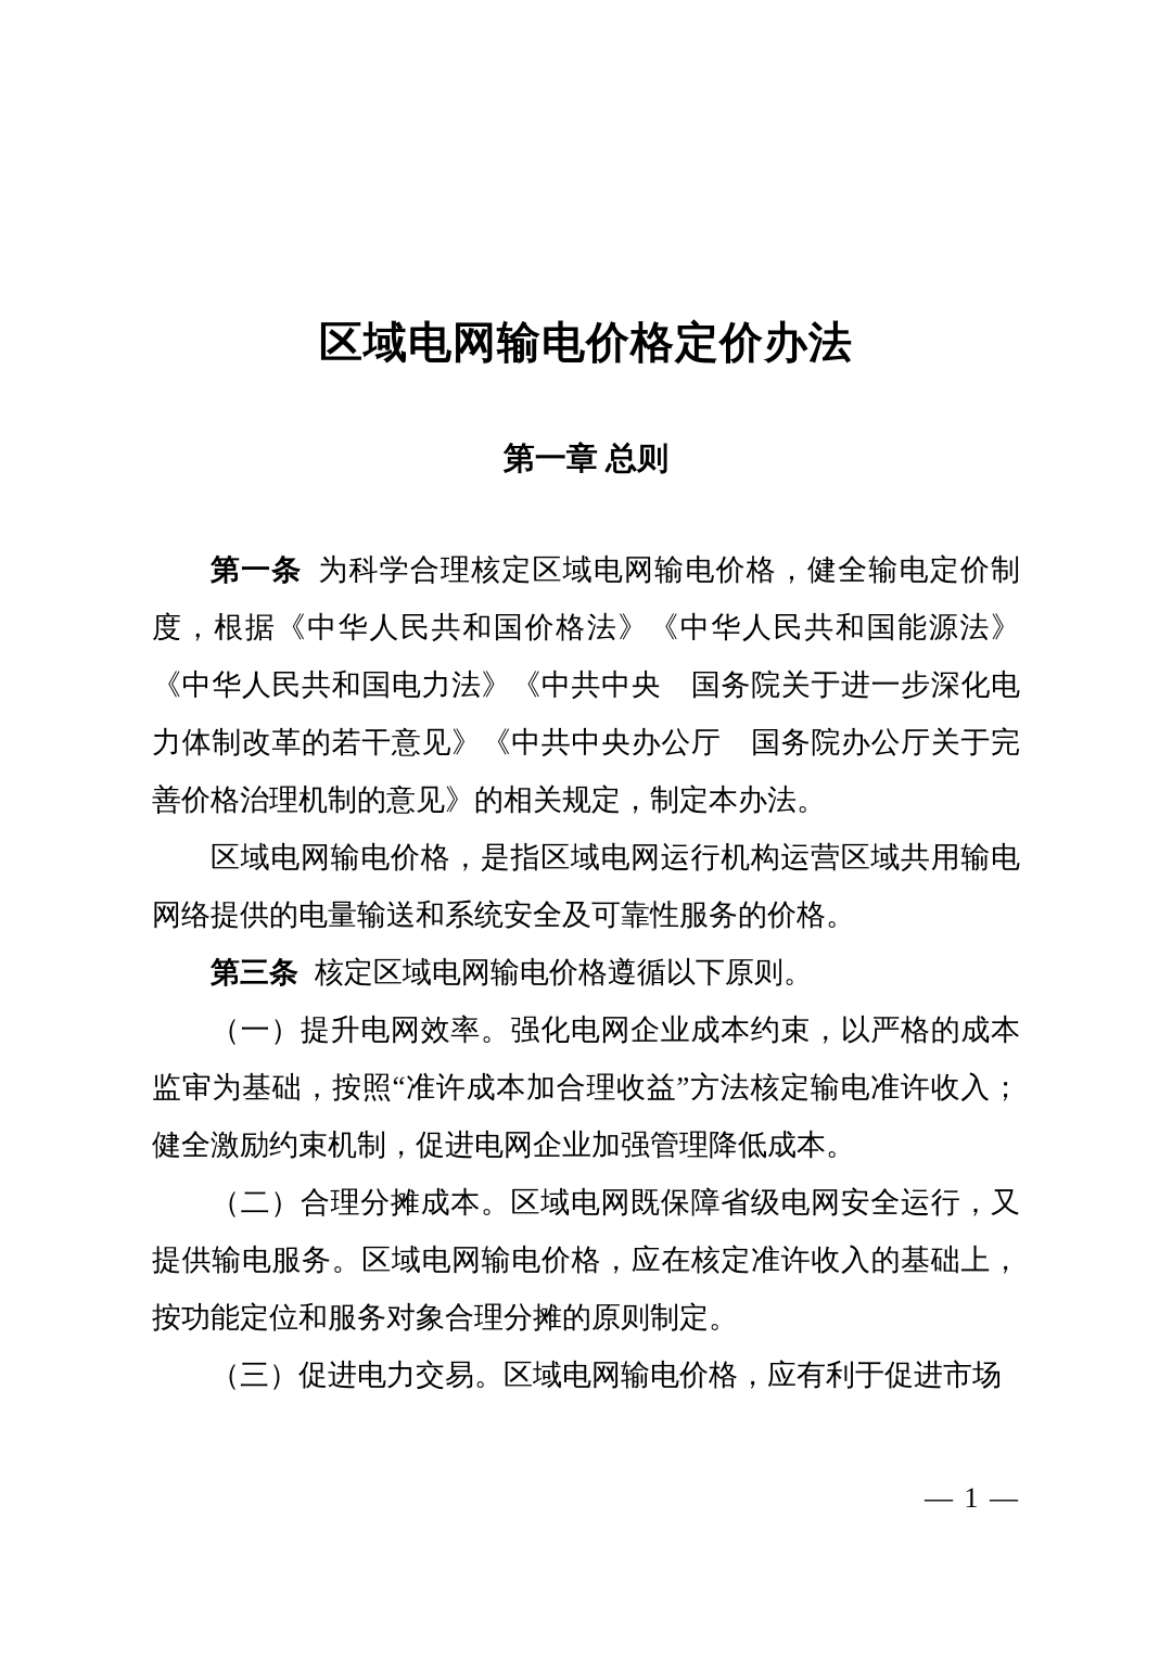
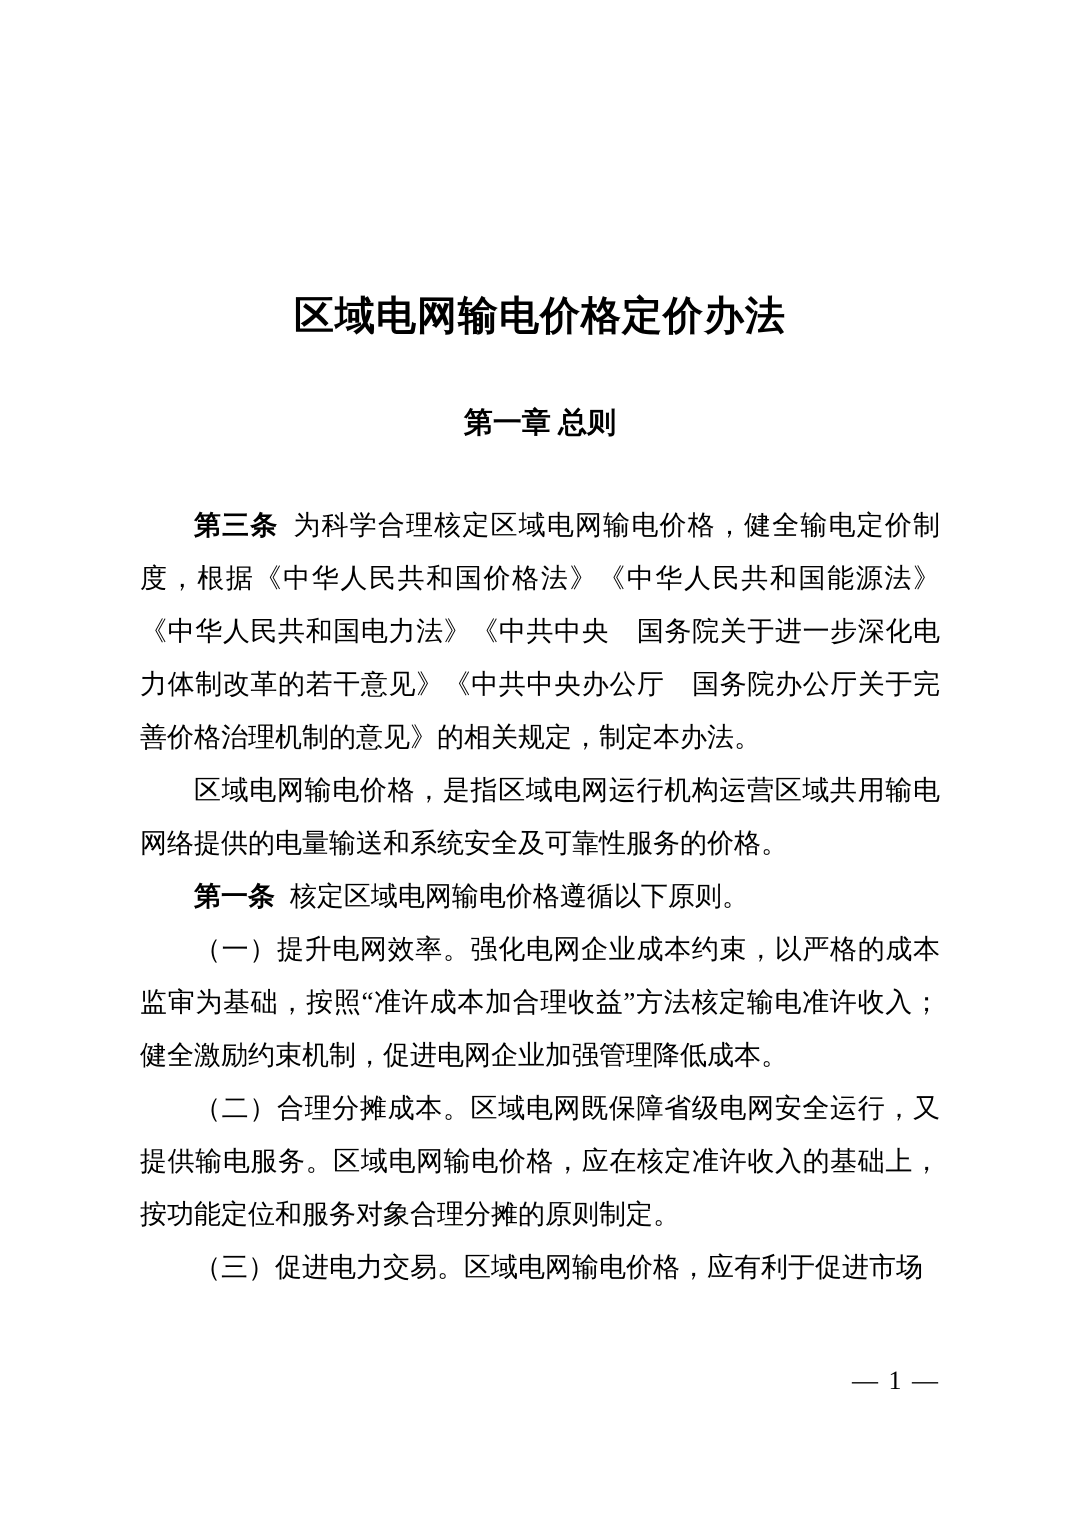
  区域电网输电价格定价办法
  第一章 总则
- 第一条 为科学合理核定区域电网输电价格，健全输电定价制度，根据《中华人民共和国价格法》《中华人民共和国能源法》《中华人民共和国电力法》《中共中央 国务院关于进一步深化电力体制改革的若干意见》《中共中央办公厅 国务院办公厅关于完善价格治理机制的意见》的相关规定，制定本办法。
+ 第三条 为科学合理核定区域电网输电价格，健全输电定价制度，根据《中华人民共和国价格法》《中华人民共和国能源法》《中华人民共和国电力法》《中共中央 国务院关于进一步深化电力体制改革的若干意见》《中共中央办公厅 国务院办公厅关于完善价格治理机制的意见》的相关规定，制定本办法。
  区域电网输电价格，是指区域电网运行机构运营区域共用输电网络提供的电量输送和系统安全及可靠性服务的价格。
- 第三条 核定区域电网输电价格遵循以下原则。
+ 第一条 核定区域电网输电价格遵循以下原则。
  （一）提升电网效率。强化电网企业成本约束，以严格的成本监审为基础，按照“准许成本加合理收益”方法核定输电准许收入；健全激励约束机制，促进电网企业加强管理降低成本。
  （二）合理分摊成本。区域电网既保障省级电网安全运行，又提供输电服务。区域电网输电价格，应在核定准许收入的基础上，按功能定位和服务对象合理分摊的原则制定。
  （三）促进电力交易。区域电网输电价格，应有利于促进市场
  — 1 —
